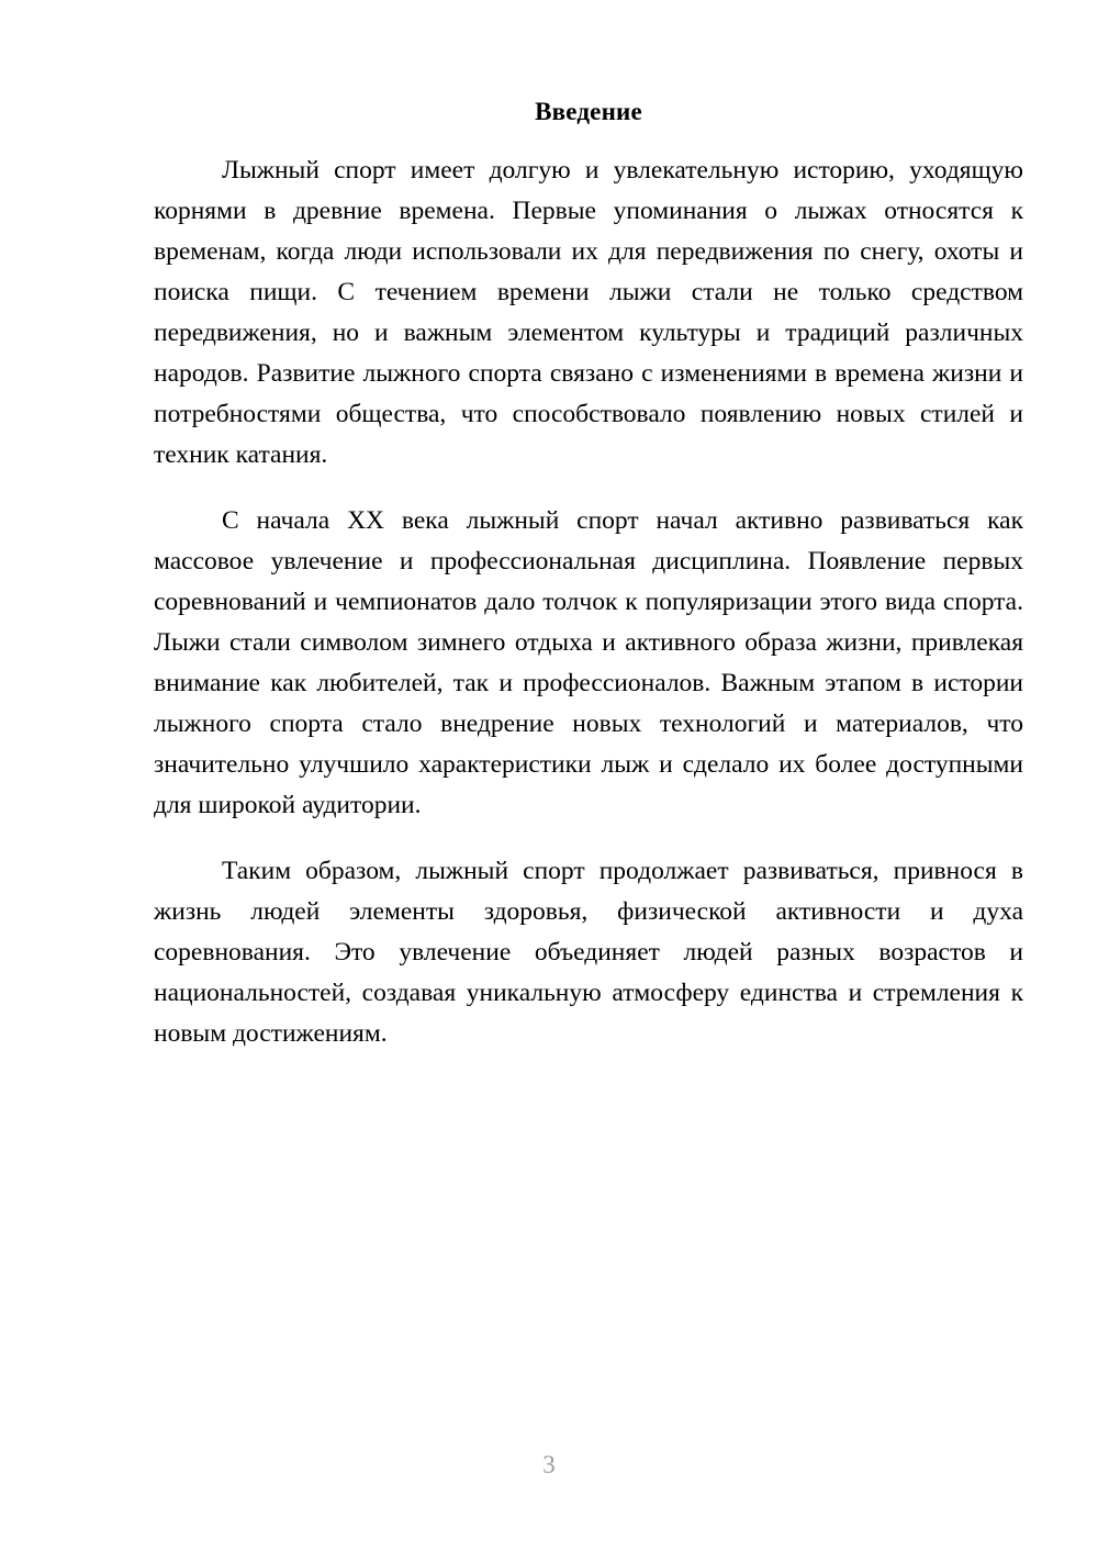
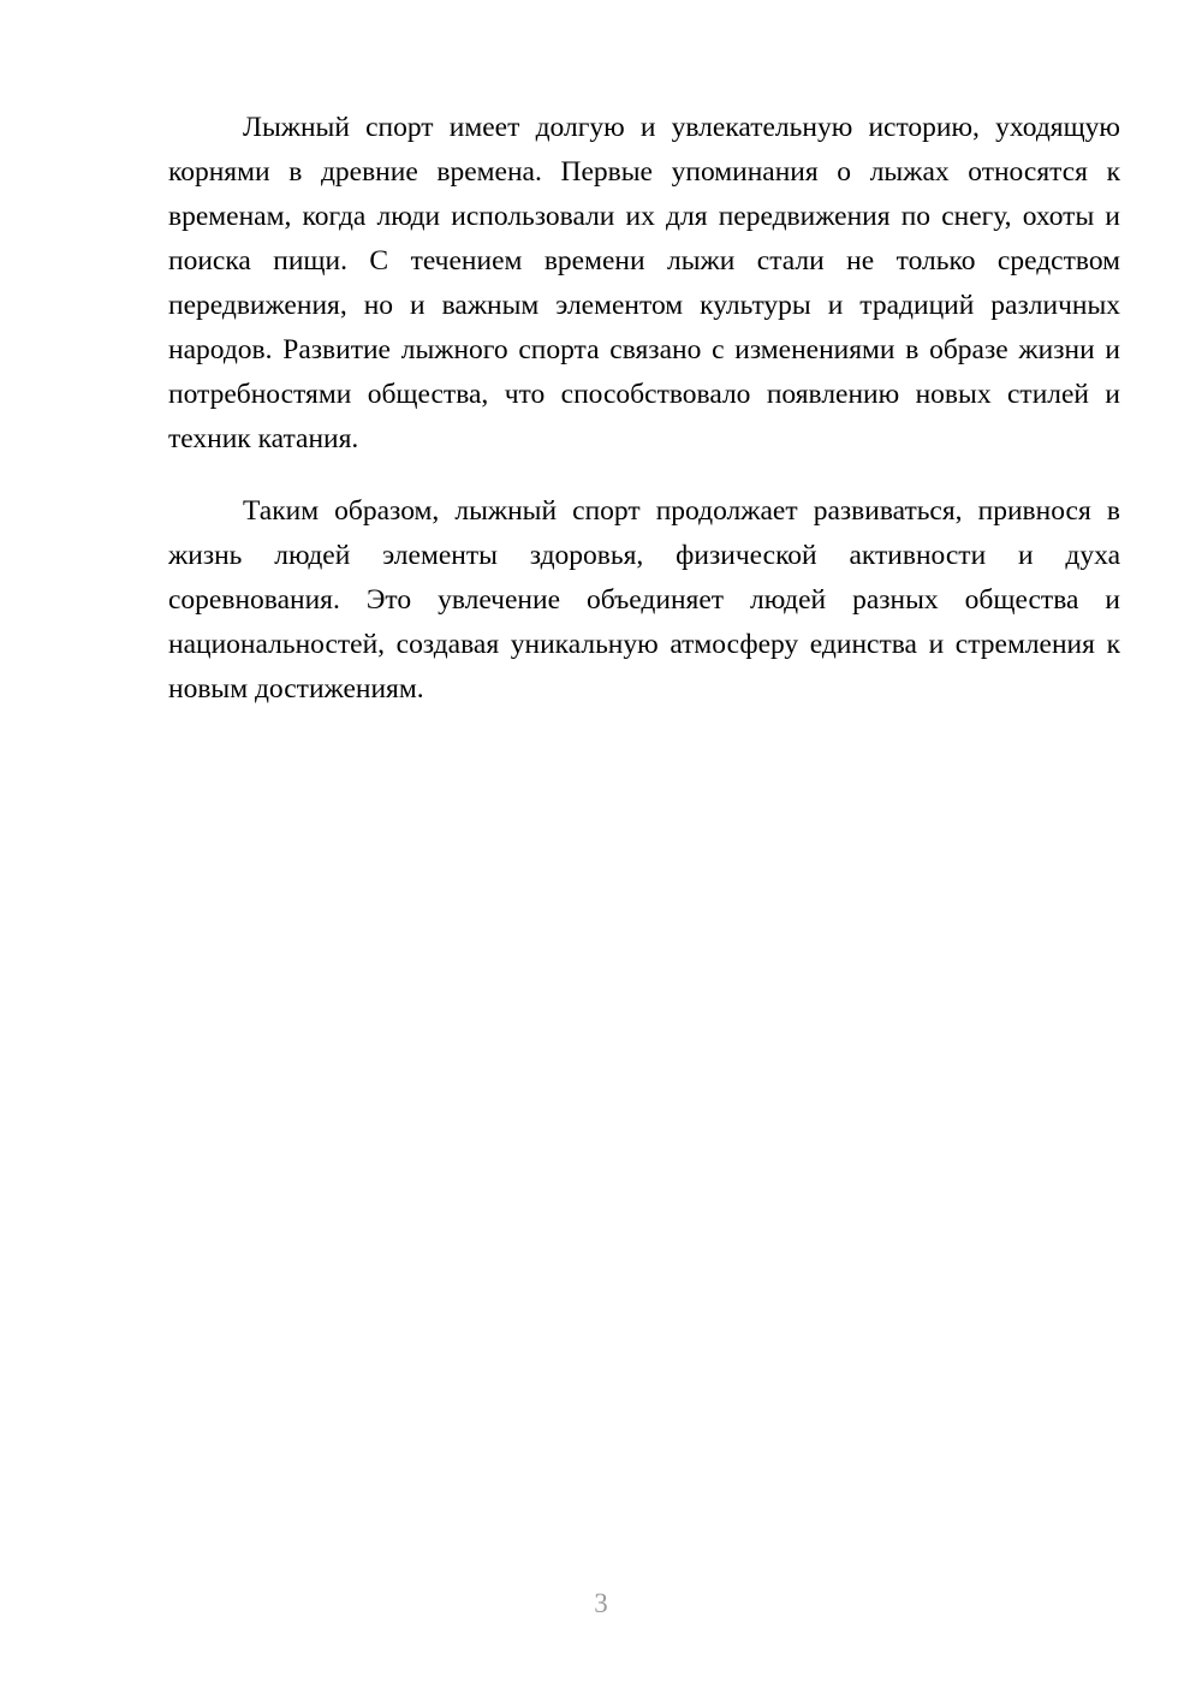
- Введение
- Лыжный спорт имеет долгую и увлекательную историю, уходящую корнями в древние времена. Первые упоминания о лыжах относятся к временам, когда люди использовали их для передвижения по снегу, охоты и поиска пищи. С течением времени лыжи стали не только средством передвижения, но и важным элементом культуры и традиций различных народов. Развитие лыжного спорта связано с изменениями в времена жизни и потребностями общества, что способствовало появлению новых стилей и техник катания.
+ Лыжный спорт имеет долгую и увлекательную историю, уходящую корнями в древние времена. Первые упоминания о лыжах относятся к временам, когда люди использовали их для передвижения по снегу, охоты и поиска пищи. С течением времени лыжи стали не только средством передвижения, но и важным элементом культуры и традиций различных народов. Развитие лыжного спорта связано с изменениями в образе жизни и потребностями общества, что способствовало появлению новых стилей и техник катания.
- С начала XX века лыжный спорт начал активно развиваться как массовое увлечение и профессиональная дисциплина. Появление первых соревнований и чемпионатов дало толчок к популяризации этого вида спорта. Лыжи стали символом зимнего отдыха и активного образа жизни, привлекая внимание как любителей, так и профессионалов. Важным этапом в истории лыжного спорта стало внедрение новых технологий и материалов, что значительно улучшило характеристики лыж и сделало их более доступными для широкой аудитории.
- Таким образом, лыжный спорт продолжает развиваться, привнося в жизнь людей элементы здоровья, физической активности и духа соревнования. Это увлечение объединяет людей разных возрастов и национальностей, создавая уникальную атмосферу единства и стремления к новым достижениям.
+ Таким образом, лыжный спорт продолжает развиваться, привнося в жизнь людей элементы здоровья, физической активности и духа соревнования. Это увлечение объединяет людей разных общества и национальностей, создавая уникальную атмосферу единства и стремления к новым достижениям.
  3
